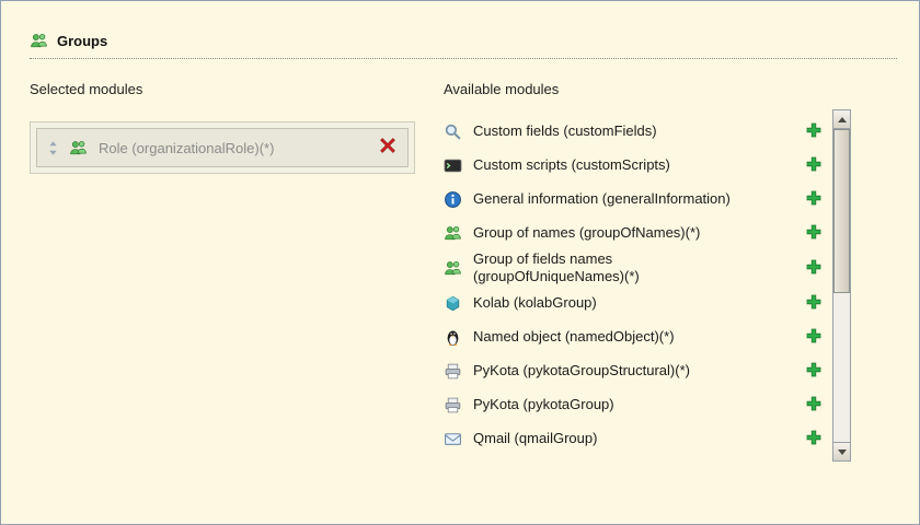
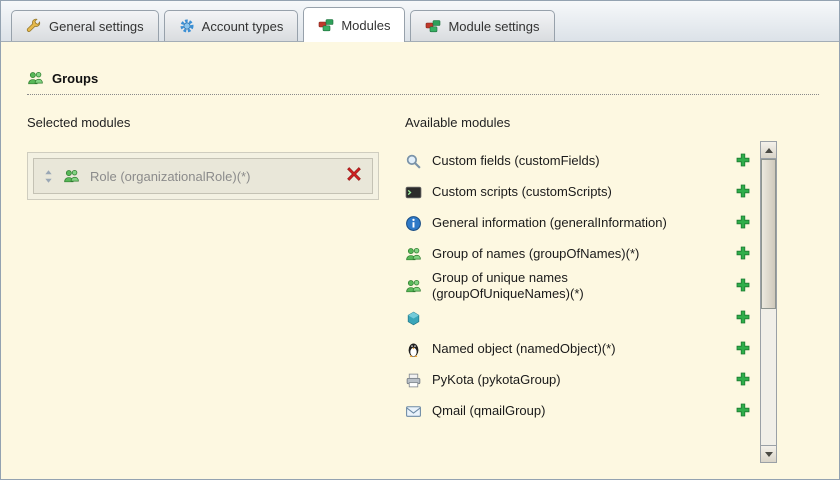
+ General settings
+ Account types
+ Modules
+ Module settings
  Groups
  Selected modules
  Role (organizationalRole)(*)
  Available modules
  Custom fields (customFields)
  Custom scripts (customScripts)
  General information (generalInformation)
  Group of names (groupOfNames)(*)
- Group of fields names (groupOfUniqueNames)(*)
+ Group of unique names (groupOfUniqueNames)(*)
- Kolab (kolabGroup)
  Named object (namedObject)(*)
- PyKota (pykotaGroupStructural)(*)
  PyKota (pykotaGroup)
  Qmail (qmailGroup)
